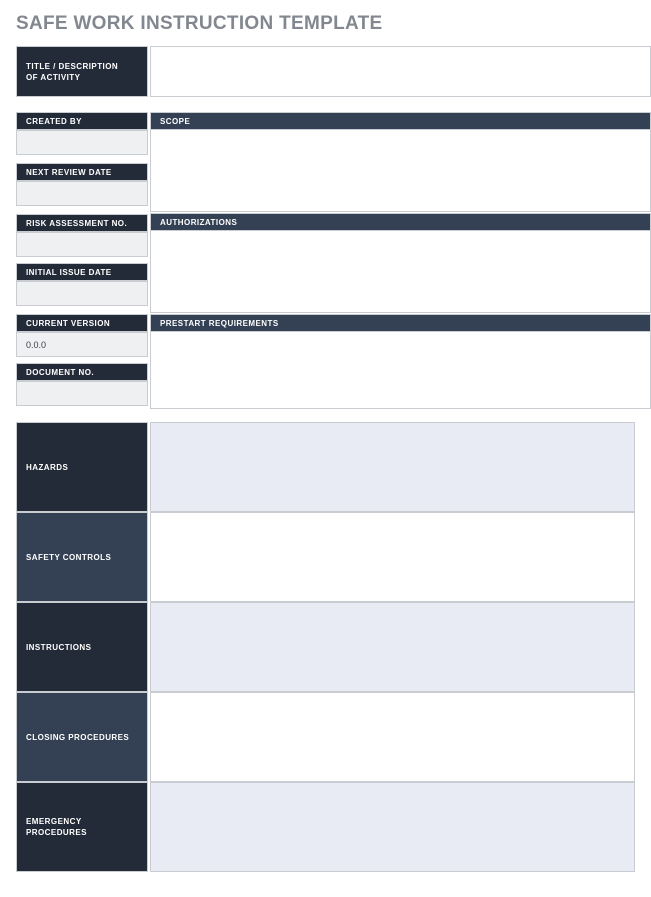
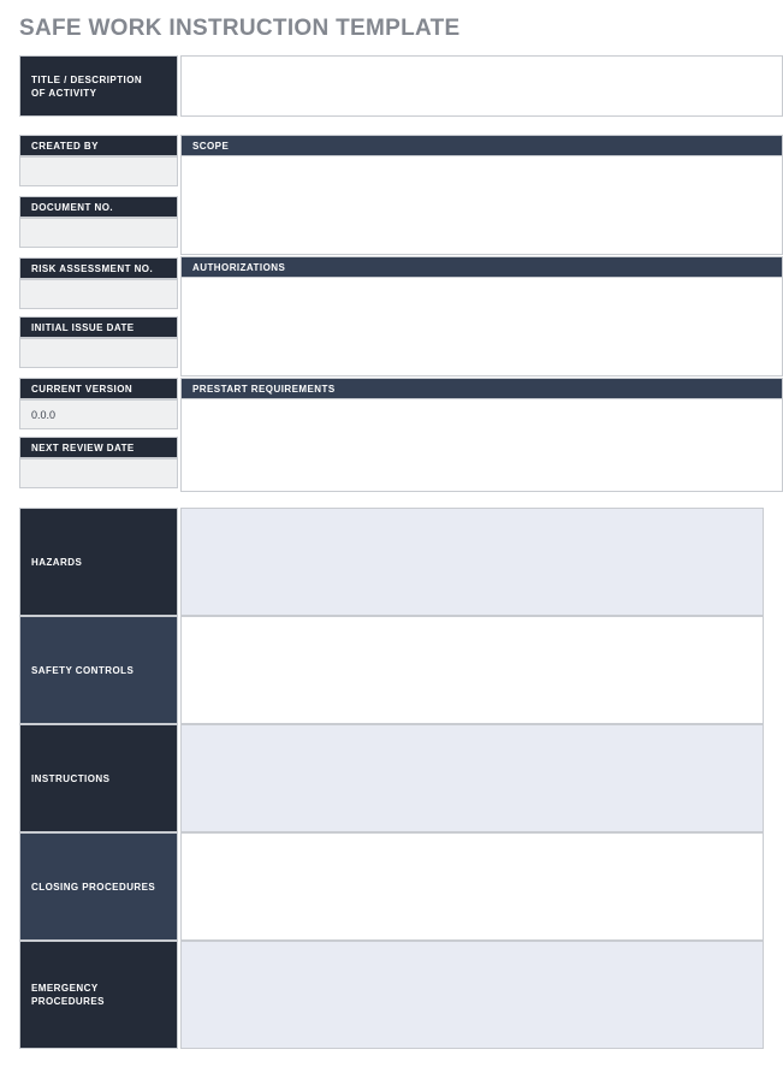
  SAFE WORK INSTRUCTION TEMPLATE
  TITLE / DESCRIPTION
  OF ACTIVITY
  CREATED BY
- NEXT REVIEW DATE
+ DOCUMENT NO.
  RISK ASSESSMENT NO.
  INITIAL ISSUE DATE
  CURRENT VERSION
  0.0.0
- DOCUMENT NO.
+ NEXT REVIEW DATE
  SCOPE
  AUTHORIZATIONS
  PRESTART REQUIREMENTS
  HAZARDS
  SAFETY CONTROLS
  INSTRUCTIONS
  CLOSING PROCEDURES
  EMERGENCY
  PROCEDURES
